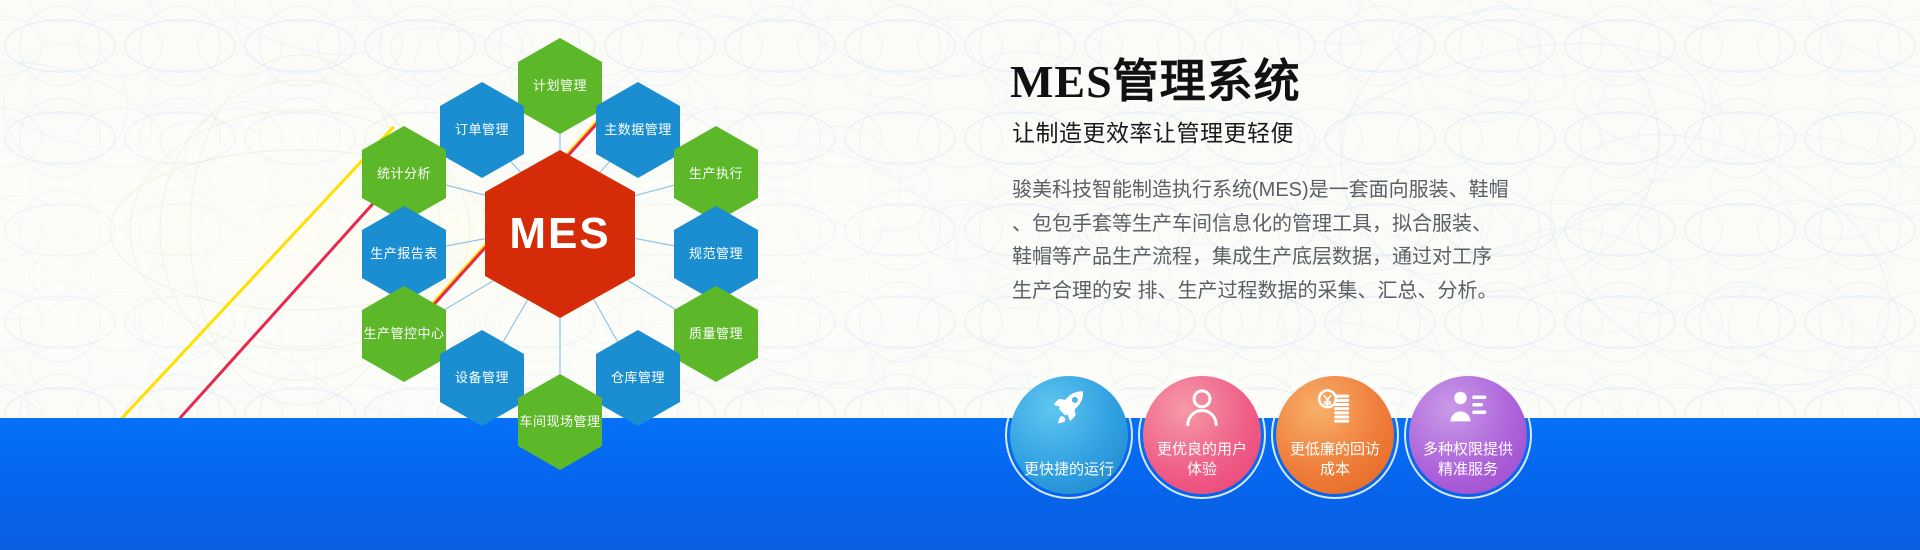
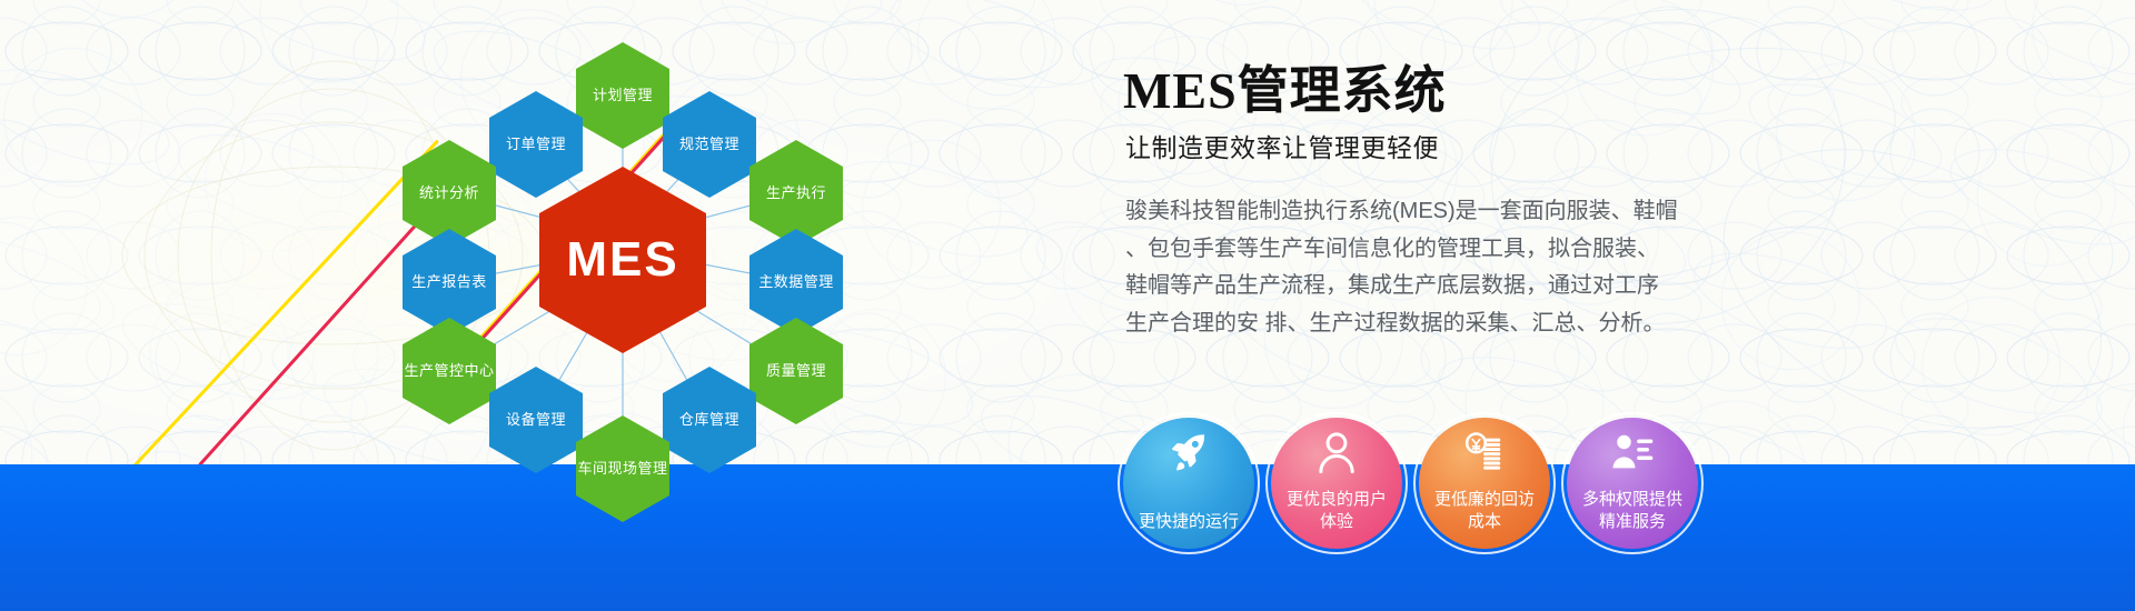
  MES
  计划管理
  订单管理
- 主数据管理
+ 规范管理
  统计分析
  生产执行
  生产报告表
- 规范管理
+ 主数据管理
  生产管控中心
  质量管理
  设备管理
  仓库管理
  车间现场管理
  MES管理系统
  让制造更效率让管理更轻便
  骏美科技智能制造执行系统(MES)是一套面向服装、鞋帽
  、包包手套等生产车间信息化的管理工具，拟合服装、
  鞋帽等产品生产流程，集成生产底层数据，通过对工序
  生产合理的安 排、生产过程数据的采集、汇总、分析。
  更快捷的运行
  更优良的用户
  体验
  更低廉的回访
  成本
  多种权限提供
  精准服务
